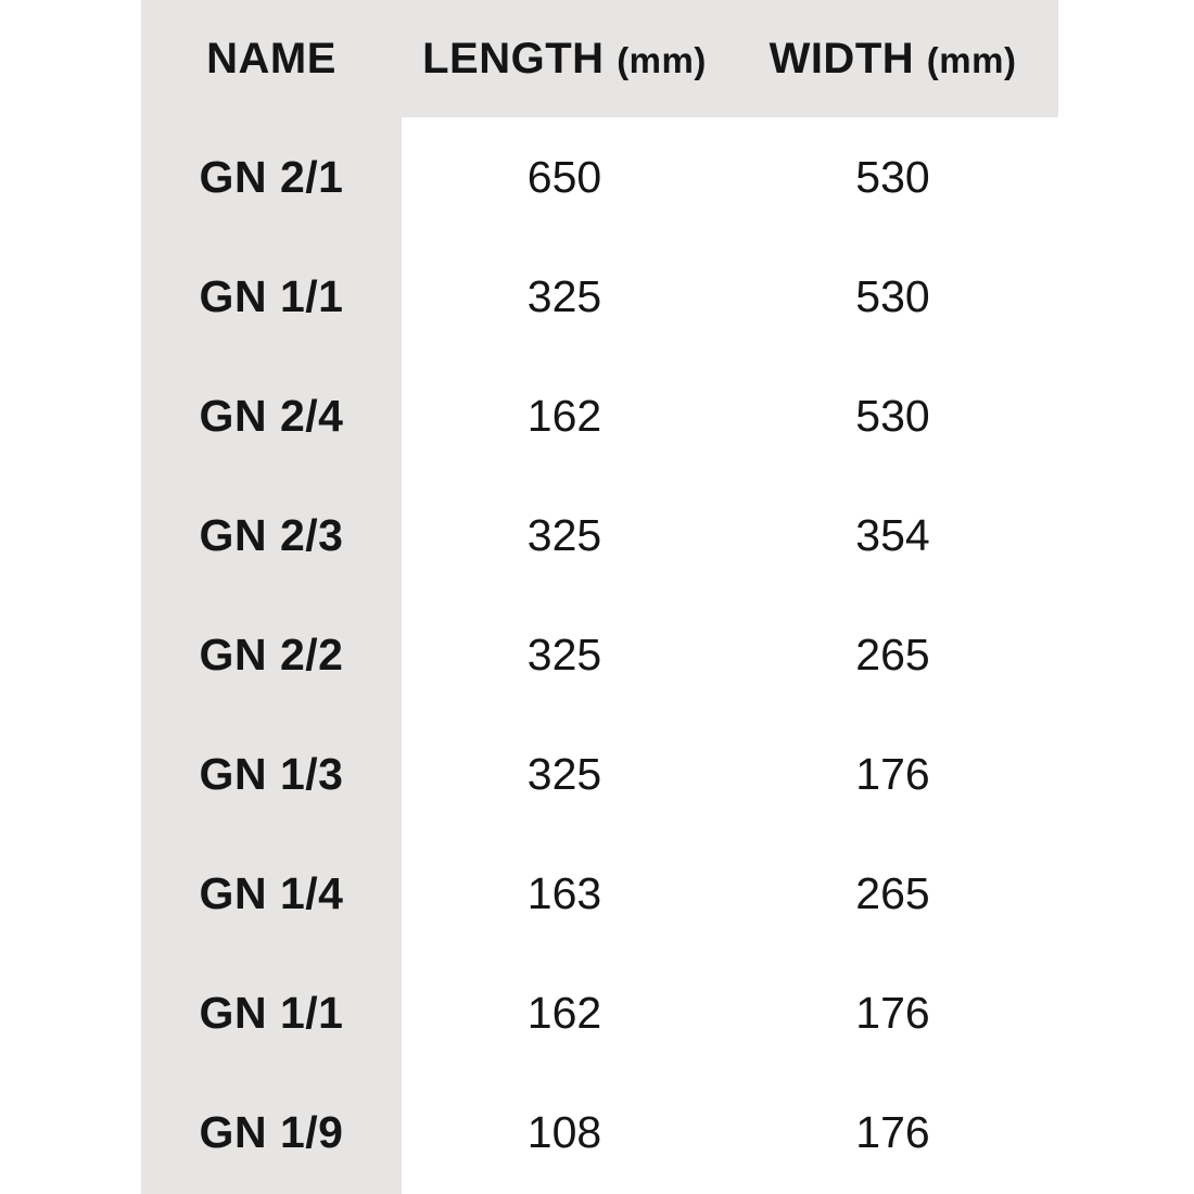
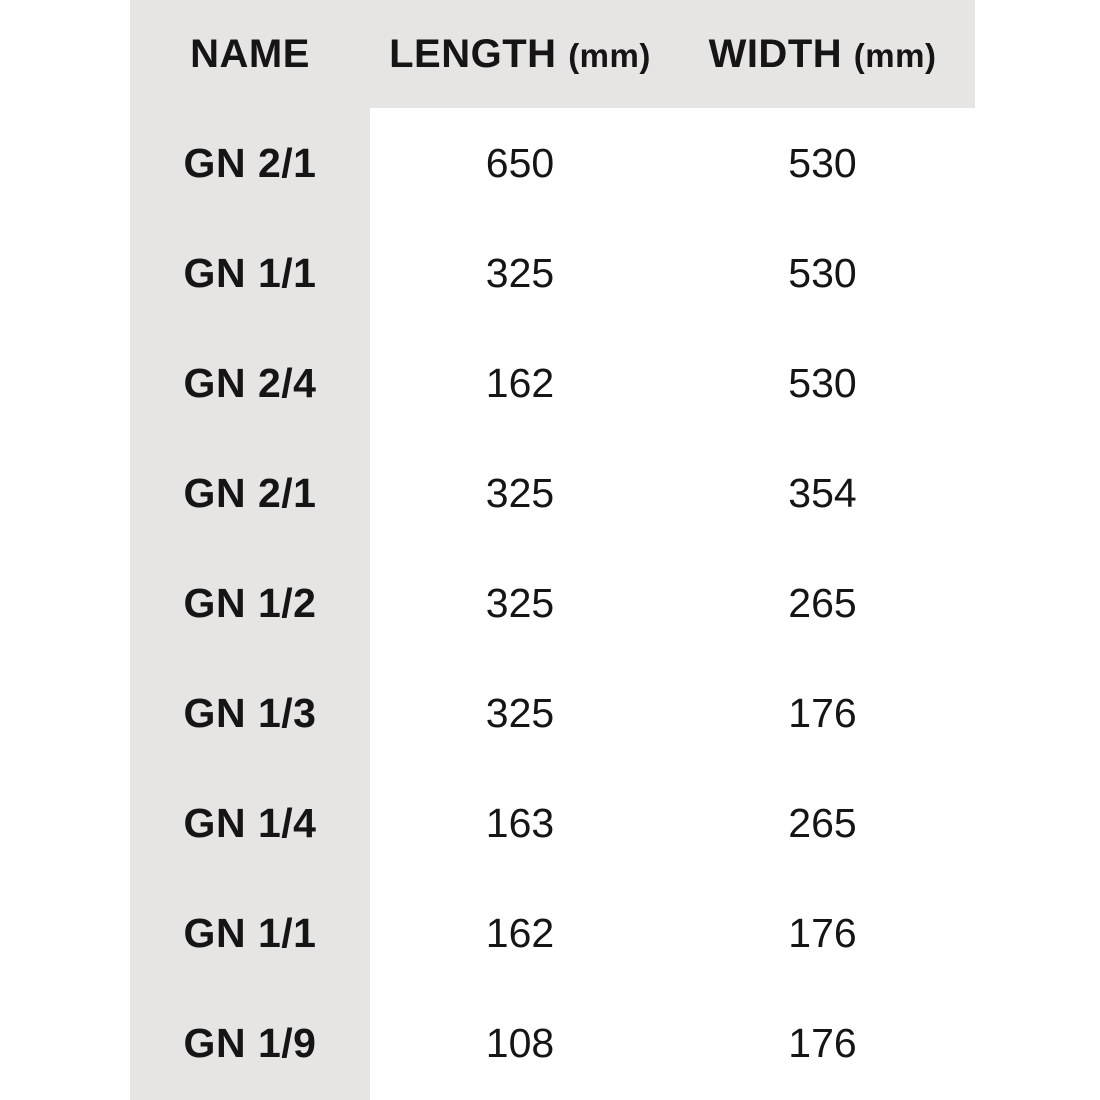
  NAME	LENGTH (mm)	WIDTH (mm)
  GN 2/1	650	530
  GN 1/1	325	530
  GN 2/4	162	530
- GN 2/3	325	354
+ GN 2/1	325	354
- GN 2/2	325	265
+ GN 1/2	325	265
  GN 1/3	325	176
  GN 1/4	163	265
  GN 1/1	162	176
  GN 1/9	108	176
